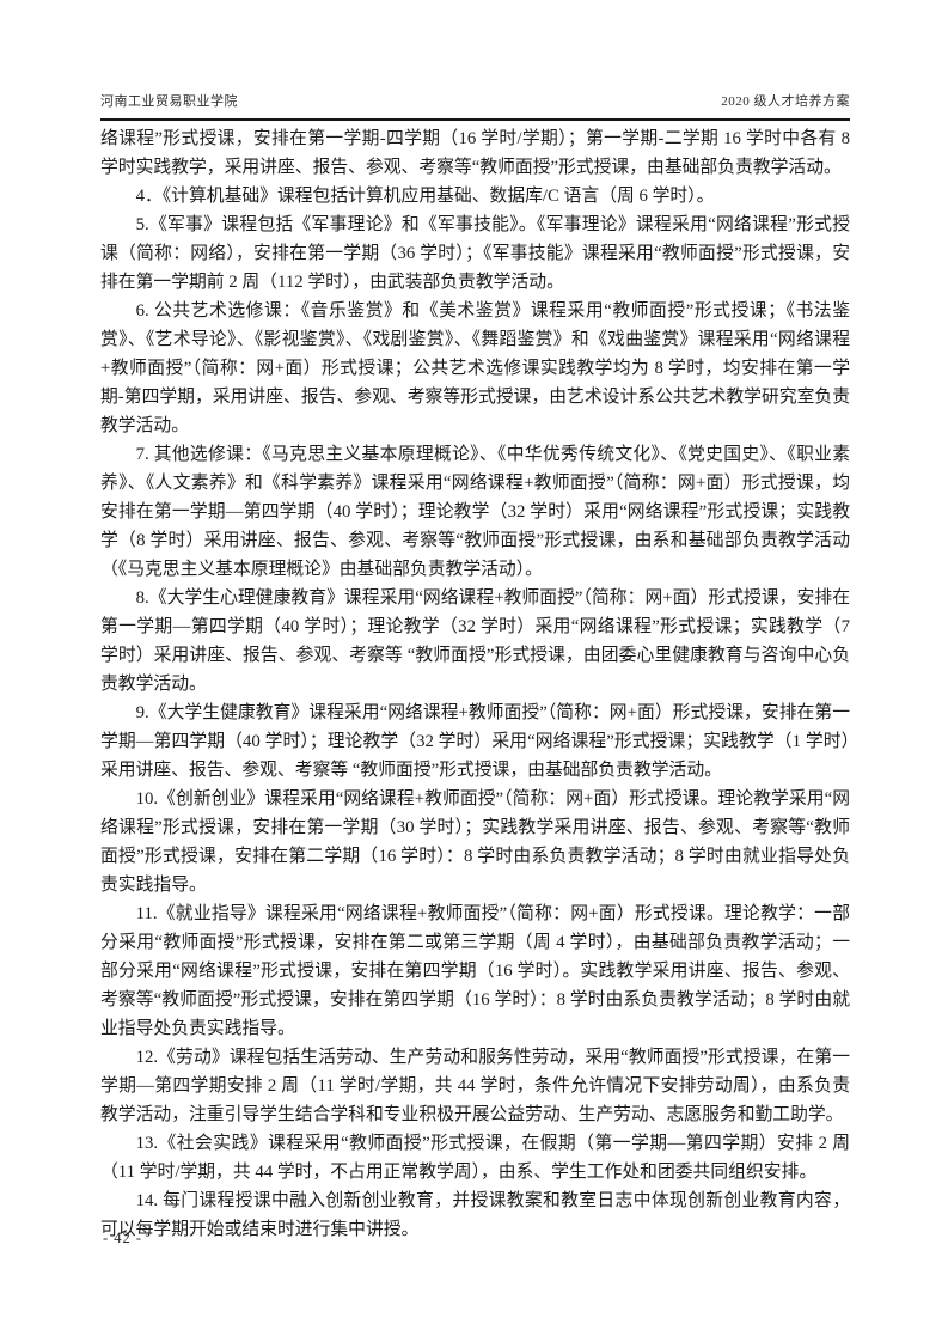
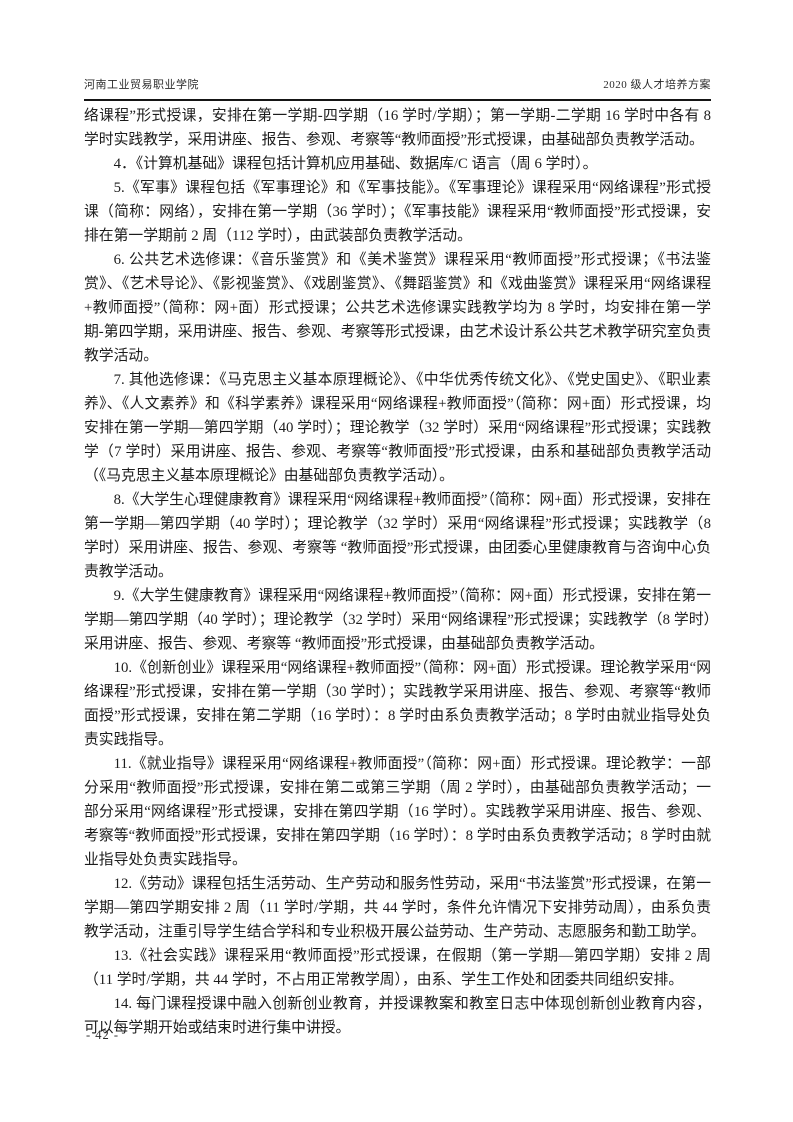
  河南工业贸易职业学院
  2020 级人才培养方案
  络课程”形式授课，安排在第一学期-四学期（16 学时/学期）；第一学期-二学期 16 学时中各有 8 学时实践教学，采用讲座、报告、参观、考察等“教师面授”形式授课，由基础部负责教学活动。
  4．《计算机基础》课程包括计算机应用基础、数据库/C 语言（周 6 学时）。
  5.《军事》课程包括《军事理论》和《军事技能》。《军事理论》课程采用“网络课程”形式授课（简称：网络），安排在第一学期（36 学时）；《军事技能》课程采用“教师面授”形式授课，安排在第一学期前 2 周（112 学时），由武装部负责教学活动。
  6. 公共艺术选修课：《音乐鉴赏》和《美术鉴赏》课程采用“教师面授”形式授课；《书法鉴赏》、《艺术导论》、《影视鉴赏》、《戏剧鉴赏》、《舞蹈鉴赏》和《戏曲鉴赏》课程采用“网络课程+教师面授”（简称：网+面）形式授课；公共艺术选修课实践教学均为 8 学时，均安排在第一学期-第四学期，采用讲座、报告、参观、考察等形式授课，由艺术设计系公共艺术教学研究室负责教学活动。
- 7. 其他选修课：《马克思主义基本原理概论》、《中华优秀传统文化》、《党史国史》、《职业素养》、《人文素养》和《科学素养》课程采用“网络课程+教师面授”（简称：网+面）形式授课，均安排在第一学期—第四学期（40 学时）；理论教学（32 学时）采用“网络课程”形式授课；实践教学（8 学时）采用讲座、报告、参观、考察等“教师面授”形式授课，由系和基础部负责教学活动（《马克思主义基本原理概论》由基础部负责教学活动）。
+ 7. 其他选修课：《马克思主义基本原理概论》、《中华优秀传统文化》、《党史国史》、《职业素养》、《人文素养》和《科学素养》课程采用“网络课程+教师面授”（简称：网+面）形式授课，均安排在第一学期—第四学期（40 学时）；理论教学（32 学时）采用“网络课程”形式授课；实践教学（7 学时）采用讲座、报告、参观、考察等“教师面授”形式授课，由系和基础部负责教学活动（《马克思主义基本原理概论》由基础部负责教学活动）。
- 8.《大学生心理健康教育》课程采用“网络课程+教师面授”（简称：网+面）形式授课，安排在第一学期—第四学期（40 学时）；理论教学（32 学时）采用“网络课程”形式授课；实践教学（7 学时）采用讲座、报告、参观、考察等 “教师面授”形式授课，由团委心里健康教育与咨询中心负责教学活动。
+ 8.《大学生心理健康教育》课程采用“网络课程+教师面授”（简称：网+面）形式授课，安排在第一学期—第四学期（40 学时）；理论教学（32 学时）采用“网络课程”形式授课；实践教学（8 学时）采用讲座、报告、参观、考察等 “教师面授”形式授课，由团委心里健康教育与咨询中心负责教学活动。
- 9.《大学生健康教育》课程采用“网络课程+教师面授”（简称：网+面）形式授课，安排在第一学期—第四学期（40 学时）；理论教学（32 学时）采用“网络课程”形式授课；实践教学（1 学时）采用讲座、报告、参观、考察等 “教师面授”形式授课，由基础部负责教学活动。
+ 9.《大学生健康教育》课程采用“网络课程+教师面授”（简称：网+面）形式授课，安排在第一学期—第四学期（40 学时）；理论教学（32 学时）采用“网络课程”形式授课；实践教学（8 学时）采用讲座、报告、参观、考察等 “教师面授”形式授课，由基础部负责教学活动。
  10.《创新创业》课程采用“网络课程+教师面授”（简称：网+面）形式授课。理论教学采用“网络课程”形式授课，安排在第一学期（30 学时）；实践教学采用讲座、报告、参观、考察等“教师面授”形式授课，安排在第二学期（16 学时）：8 学时由系负责教学活动；8 学时由就业指导处负责实践指导。
- 11.《就业指导》课程采用“网络课程+教师面授”（简称：网+面）形式授课。理论教学：一部分采用“教师面授”形式授课，安排在第二或第三学期（周 4 学时），由基础部负责教学活动；一部分采用“网络课程”形式授课，安排在第四学期（16 学时）。实践教学采用讲座、报告、参观、考察等“教师面授”形式授课，安排在第四学期（16 学时）：8 学时由系负责教学活动；8 学时由就业指导处负责实践指导。
+ 11.《就业指导》课程采用“网络课程+教师面授”（简称：网+面）形式授课。理论教学：一部分采用“教师面授”形式授课，安排在第二或第三学期（周 2 学时），由基础部负责教学活动；一部分采用“网络课程”形式授课，安排在第四学期（16 学时）。实践教学采用讲座、报告、参观、考察等“教师面授”形式授课，安排在第四学期（16 学时）：8 学时由系负责教学活动；8 学时由就业指导处负责实践指导。
- 12.《劳动》课程包括生活劳动、生产劳动和服务性劳动，采用“教师面授”形式授课，在第一学期—第四学期安排 2 周（11 学时/学期，共 44 学时，条件允许情况下安排劳动周），由系负责教学活动，注重引导学生结合学科和专业积极开展公益劳动、生产劳动、志愿服务和勤工助学。
+ 12.《劳动》课程包括生活劳动、生产劳动和服务性劳动，采用“书法鉴赏”形式授课，在第一学期—第四学期安排 2 周（11 学时/学期，共 44 学时，条件允许情况下安排劳动周），由系负责教学活动，注重引导学生结合学科和专业积极开展公益劳动、生产劳动、志愿服务和勤工助学。
  13.《社会实践》课程采用“教师面授”形式授课，在假期（第一学期—第四学期）安排 2 周（11 学时/学期，共 44 学时，不占用正常教学周），由系、学生工作处和团委共同组织安排。
  14. 每门课程授课中融入创新创业教育，并授课教案和教室日志中体现创新创业教育内容，可以每学期开始或结束时进行集中讲授。
  - 42 -
